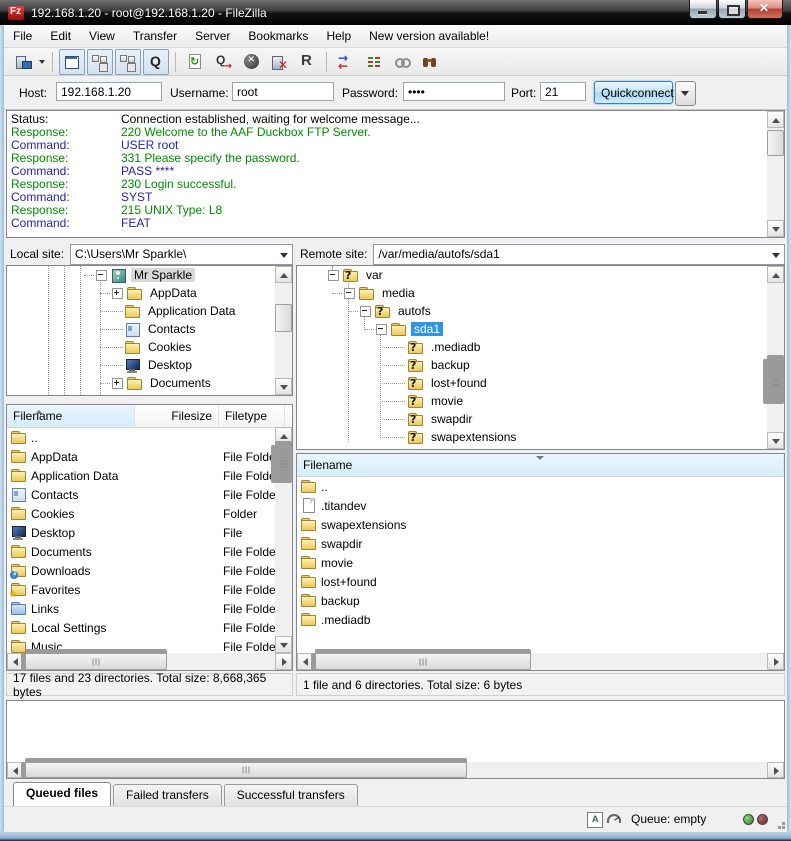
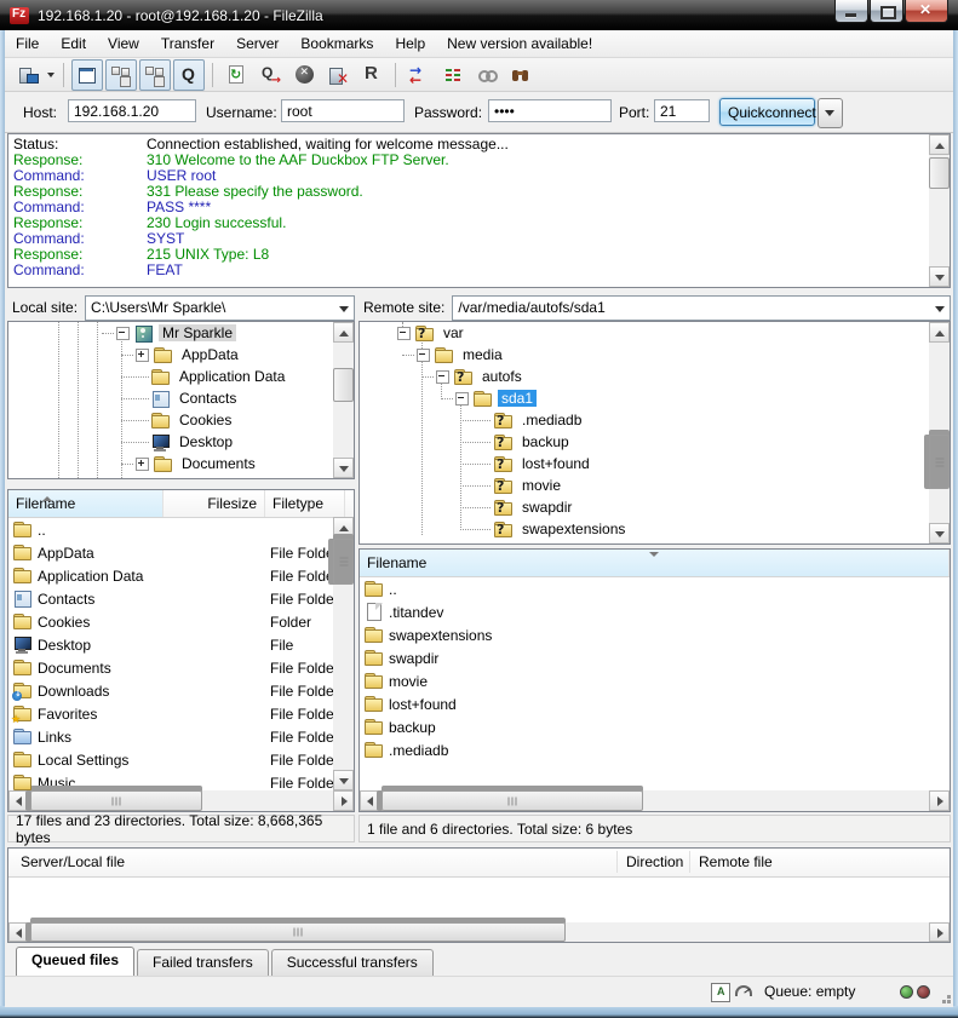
  192.168.1.20 - root@192.168.1.20 - FileZilla
  File
  Edit
  View
  Transfer
  Server
  Bookmarks
  Help
  New version available!
  Host:
  192.168.1.20
  Username:
  root
  Password:
  ••••
  Port:
  21
  Quickconnect
  Status: Connection established, waiting for welcome message...
- Response: 220 Welcome to the AAF Duckbox FTP Server.
+ Response: 310 Welcome to the AAF Duckbox FTP Server.
  Command: USER root
  Response: 331 Please specify the password.
  Command: PASS ****
  Response: 230 Login successful.
  Command: SYST
  Response: 215 UNIX Type: L8
  Command: FEAT
  Local site:
  C:\Users\Mr Sparkle\
  Remote site:
  /var/media/autofs/sda1
  Mr Sparkle
  AppData
  Application Data
  Contacts
  Cookies
  Desktop
  Documents
  var
  media
  autofs
  sda1
  .mediadb
  backup
  lost+found
  movie
  swapdir
  swapextensions
  Filename
  Filesize
  Filetype
  ..
  AppData
  File Folde
  Application Data
  File Folde
  Contacts
  File Folde
  Cookies
  Folder
  Desktop
  File
  Documents
  File Folde
  Downloads
  File Folde
  Favorites
  File Folde
  Links
  File Folde
  Local Settings
  File Folde
  Music
  File Folde
  17 files and 23 directories. Total size: 8,668,365 bytes
  Filename
  ..
  .titandev
  swapextensions
  swapdir
  movie
  lost+found
  backup
  .mediadb
  1 file and 6 directories. Total size: 6 bytes
+ Server/Local file
+ Direction
+ Remote file
  Queued files
  Failed transfers
  Successful transfers
  Queue: empty
